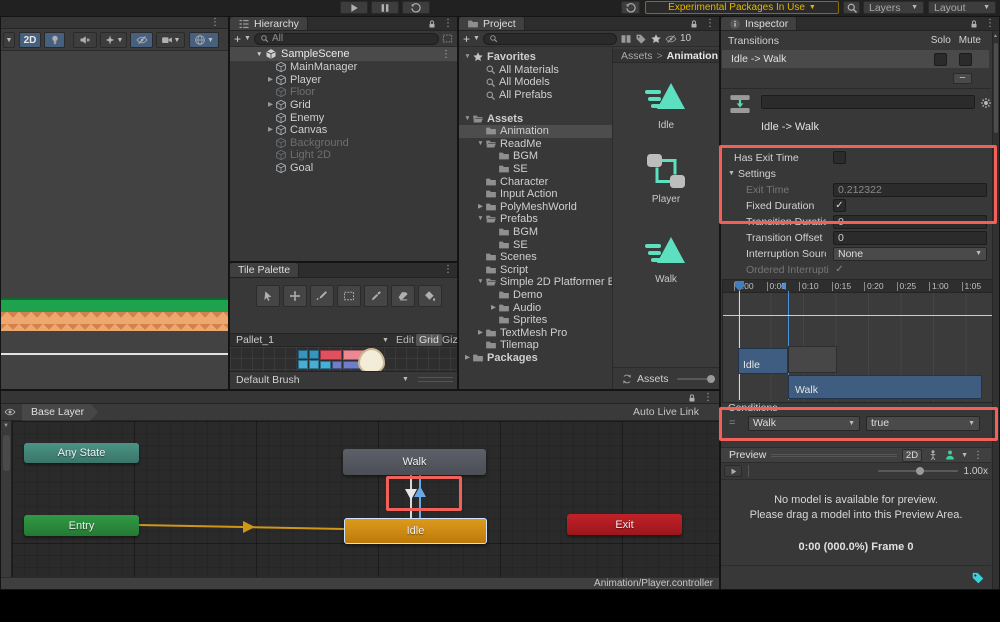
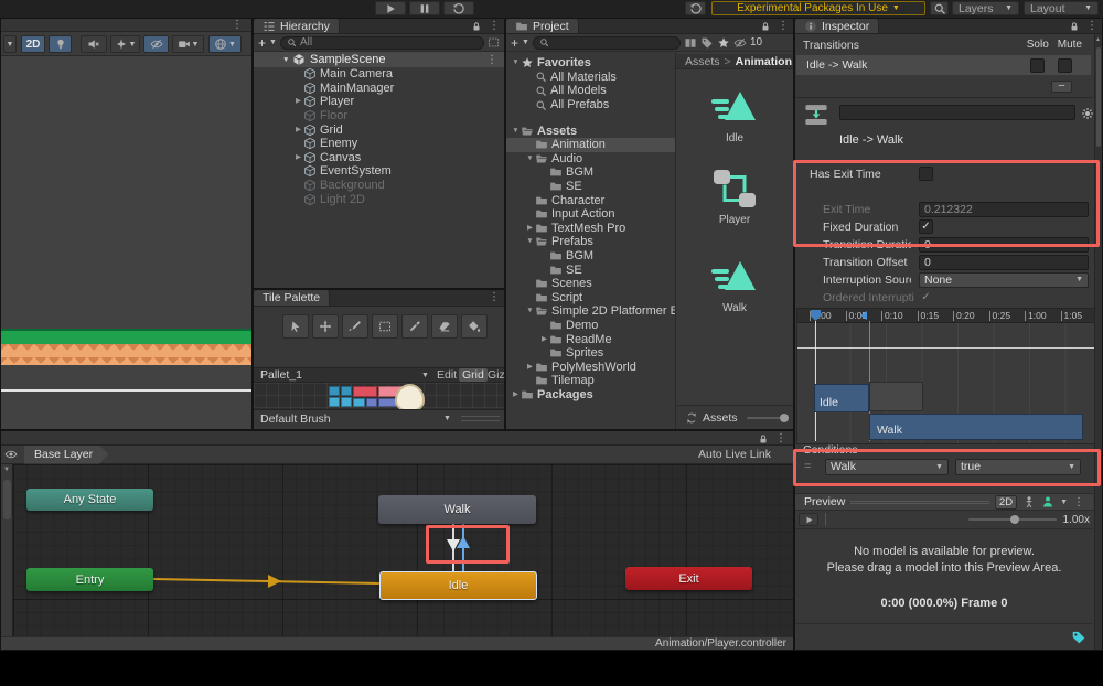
  Experimental Packages In Use
  Layers
  Layout
  ⋮
  2D
  Hierarchy
  ⋮
  +
  All
  SampleScene
  ⋮
+ Main Camera
  MainManager
  Player
  Floor
  Grid
  Enemy
  Canvas
+ EventSystem
  Background
  Light 2D
- Goal
  Tile Palette
  ⋮
  Pallet_1
  Edit
  Grid
  Giz
  Default Brush
  Project
  ⋮
  +
  10
  Favorites
  All Materials
  All Models
  All Prefabs
  Assets
  Animation
- ReadMe
+ Audio
  BGM
  SE
  Character
  Input Action
- PolyMeshWorld
+ TextMesh Pro
  Prefabs
  BGM
  SE
  Scenes
  Script
  Simple 2D Platformer B
  Demo
- Audio
+ ReadMe
  Sprites
- TextMesh Pro
+ PolyMeshWorld
  Tilemap
  Packages
  Assets
  >
  Animation
  Idle
  Player
  Walk
  Assets
  Inspector
  ⋮
  Transitions
  Solo
  Mute
  Idle -> Walk
  −
  Idle -> Walk
  Has Exit Time
- Settings
  Exit Time
  0.212322
  Fixed Duration
  ✓
  Transition Duratio
  0
  Transition Offset
  0
  Interruption Sour
  None
  Ordered Interrupti
  ✓
  0:05
  0:10
  0:15
  0:20
  0:25
  1:00
  1:05
  Idle
  Walk
  Conditions
  =
  Walk
  true
  Preview
  2D
  ⋮
  1.00x
  No model is available for preview.
  Please drag a model into this Preview Area.
  0:00 (000.0%) Frame 0
  ⋮
  Base Layer
  Auto Live Link
  Any State
  Walk
  Entry
  Idle
  Exit
  Animation/Player.controller
